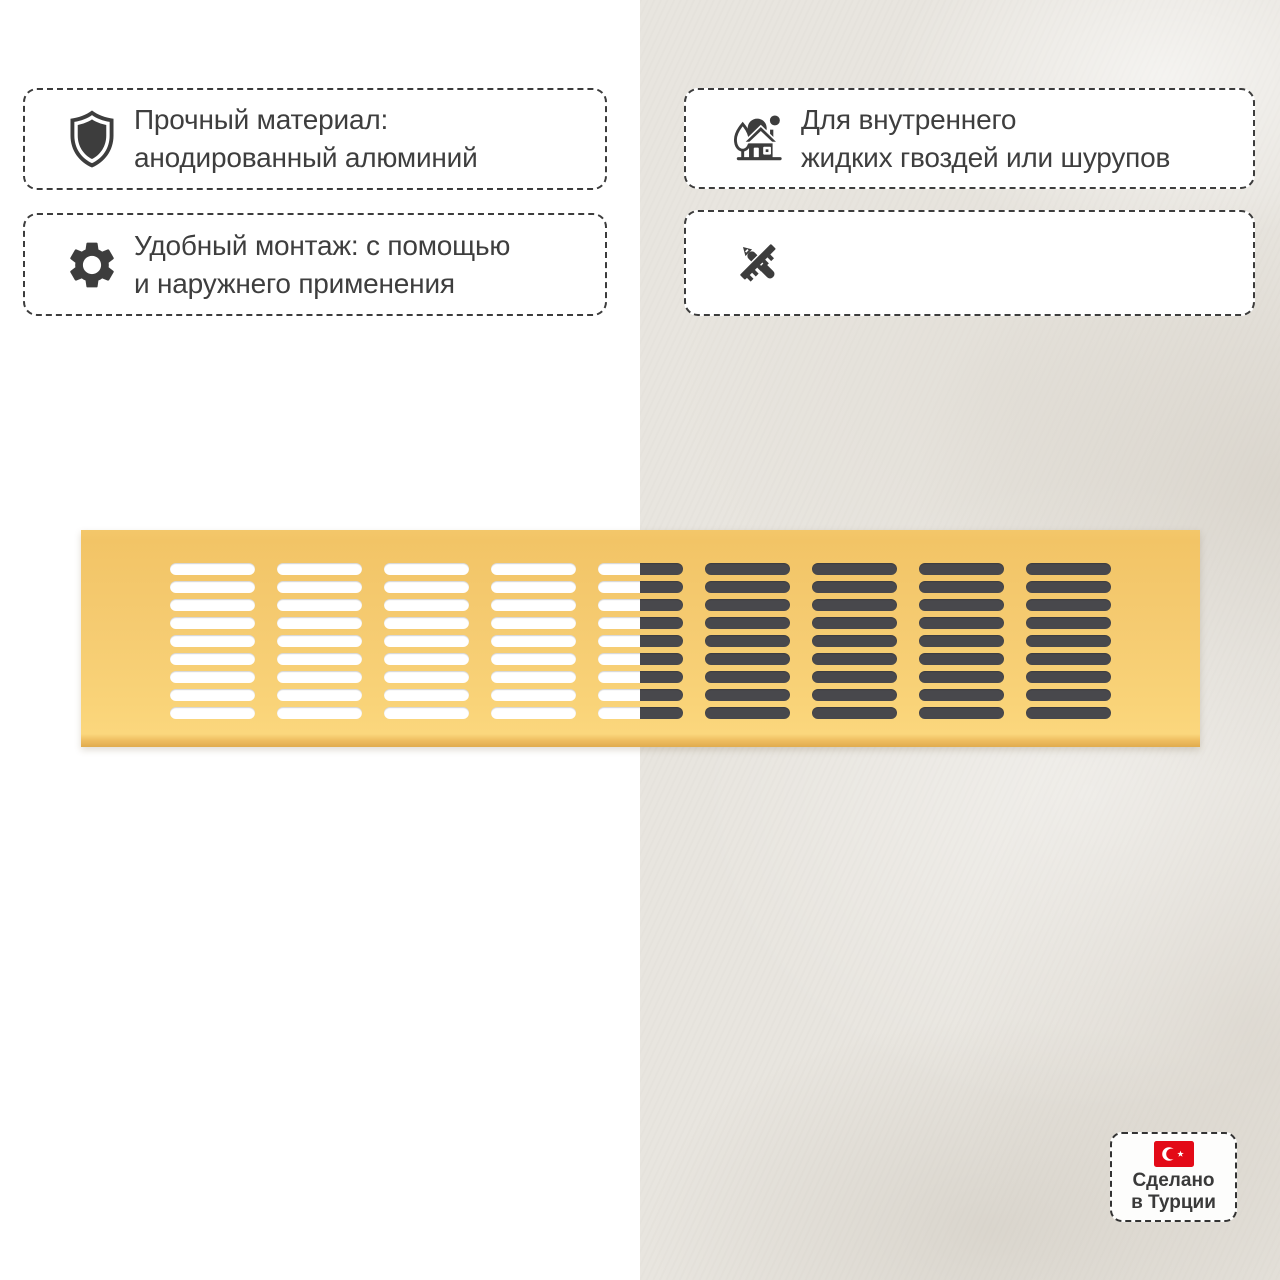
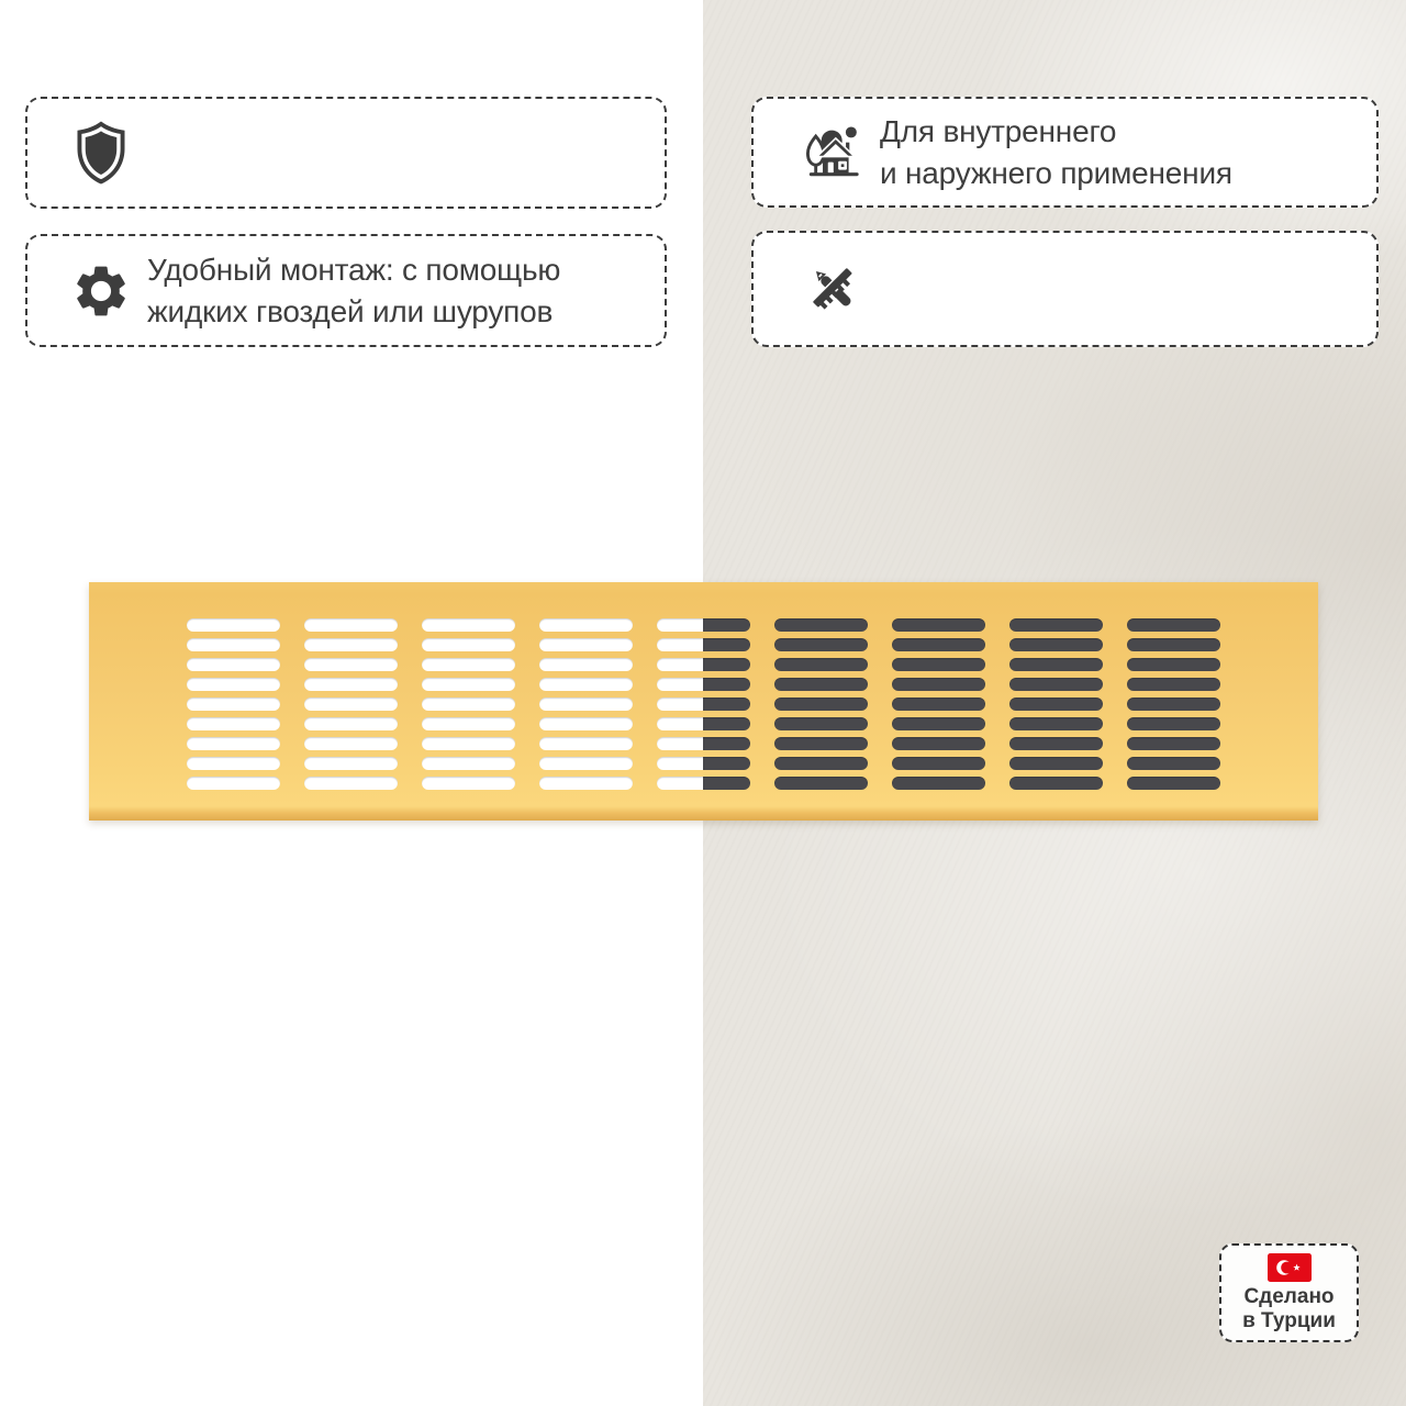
- Прочный материал:
- анодированный алюминий
  Удобный монтаж: с помощью
- и наружнего применения
+ жидких гвоздей или шурупов
  Для внутреннего
- жидких гвоздей или шурупов
+ и наружнего применения
  Сделано
  в Турции
